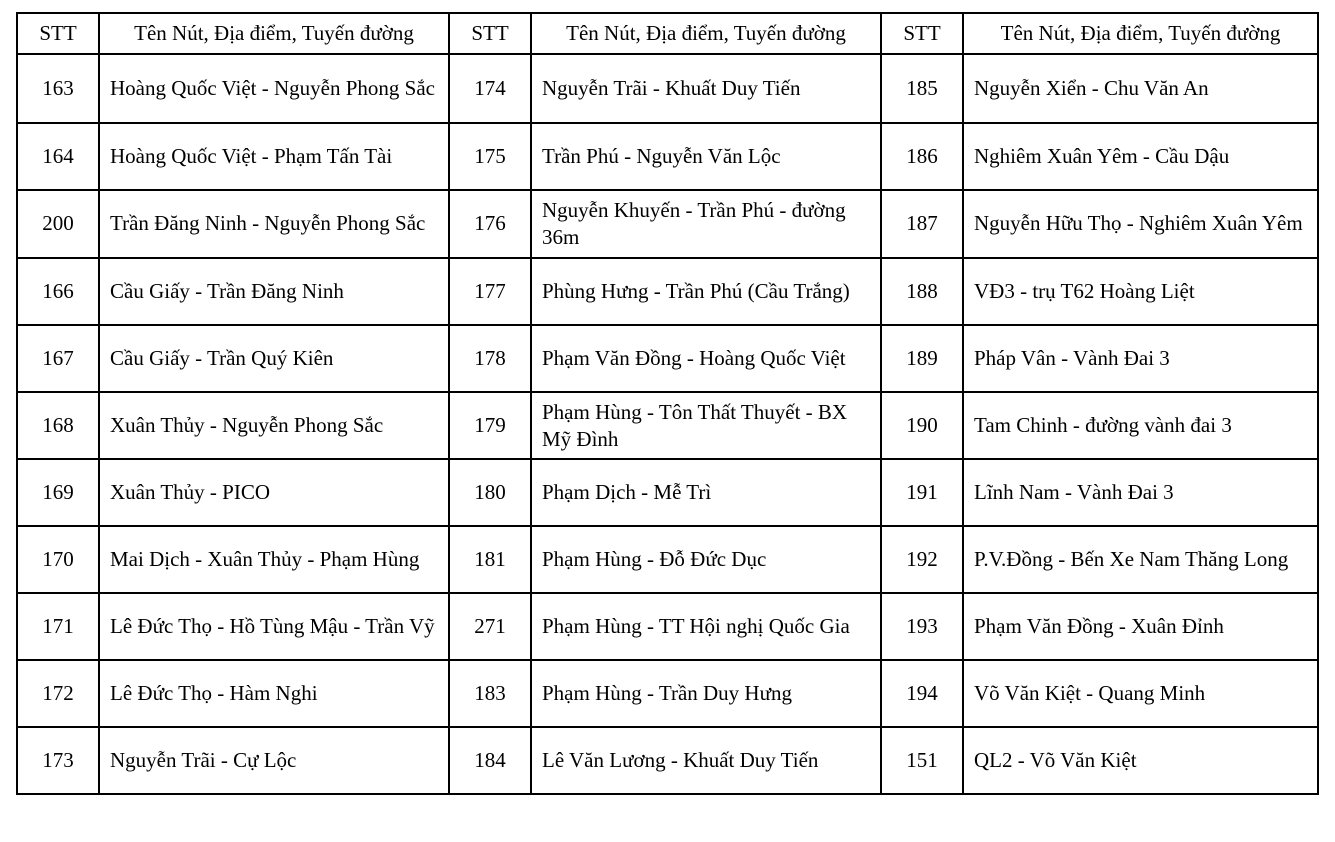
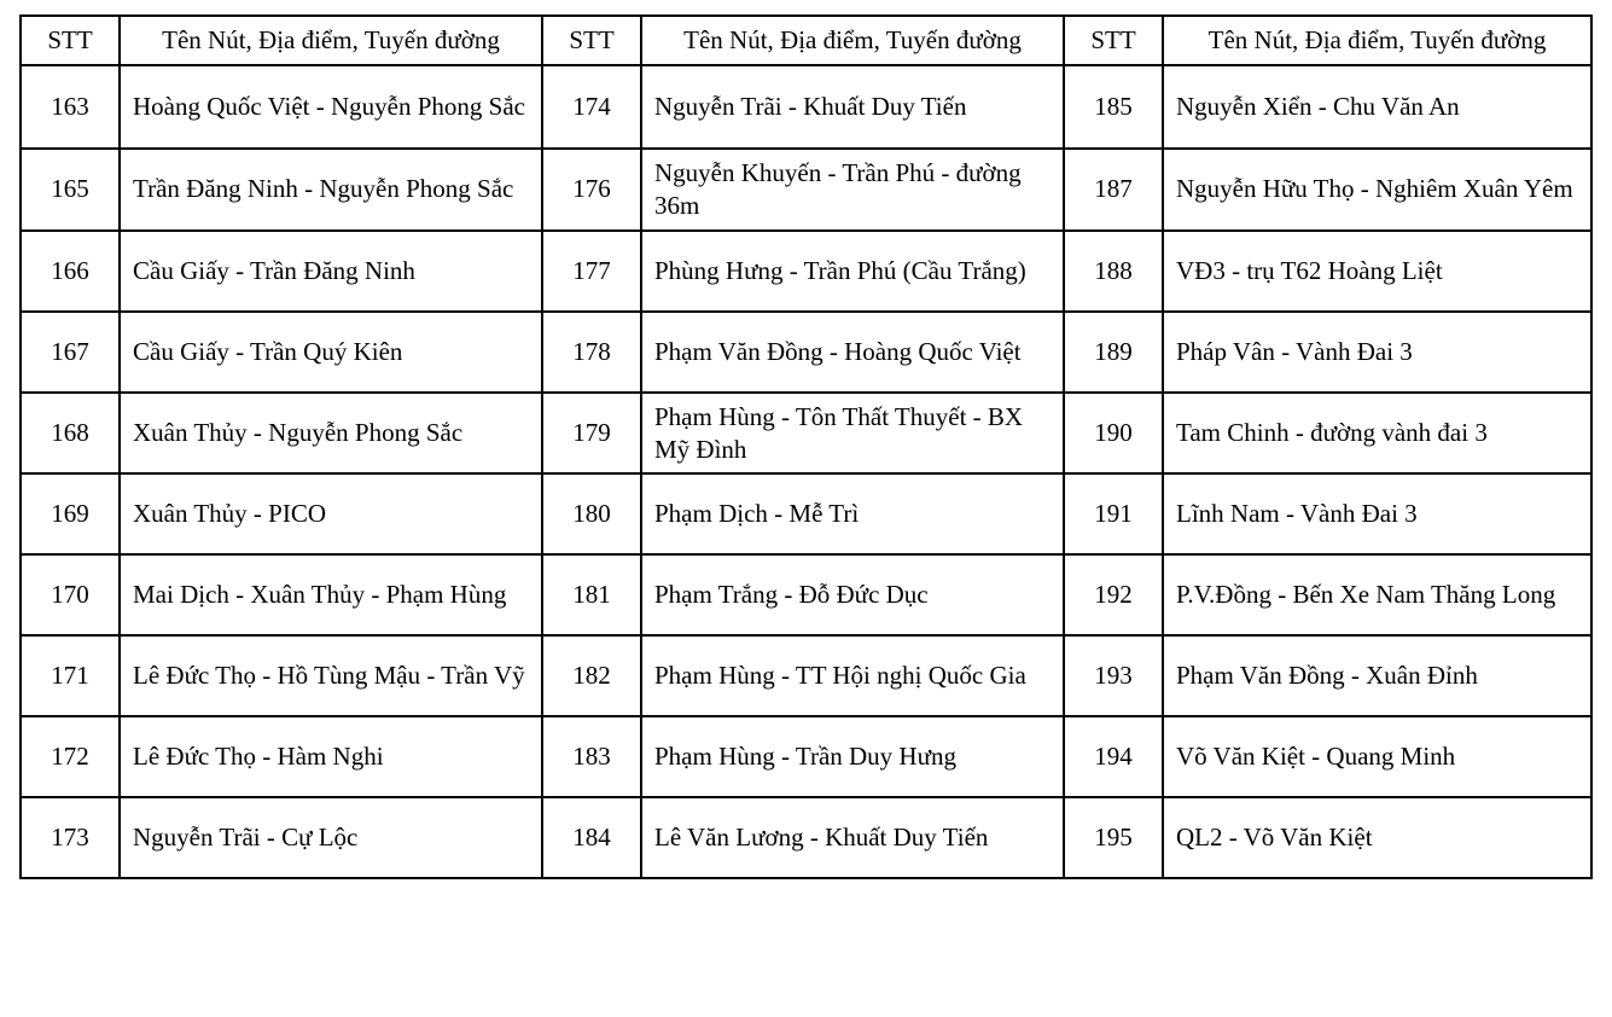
  STT	Tên Nút, Địa điểm, Tuyến đường	STT	Tên Nút, Địa điểm, Tuyến đường	STT	Tên Nút, Địa điểm, Tuyến đường
  163	Hoàng Quốc Việt - Nguyễn Phong Sắc	174	Nguyễn Trãi - Khuất Duy Tiến	185	Nguyễn Xiển - Chu Văn An
- 164	Hoàng Quốc Việt - Phạm Tấn Tài	175	Trần Phú - Nguyễn Văn Lộc	186	Nghiêm Xuân Yêm - Cầu Dậu
- 200	Trần Đăng Ninh - Nguyễn Phong Sắc	176	Nguyễn Khuyến - Trần Phú - đường 36m	187	Nguyễn Hữu Thọ - Nghiêm Xuân Yêm
+ 165	Trần Đăng Ninh - Nguyễn Phong Sắc	176	Nguyễn Khuyến - Trần Phú - đường 36m	187	Nguyễn Hữu Thọ - Nghiêm Xuân Yêm
  166	Cầu Giấy - Trần Đăng Ninh	177	Phùng Hưng - Trần Phú (Cầu Trắng)	188	VĐ3 - trụ T62 Hoàng Liệt
  167	Cầu Giấy - Trần Quý Kiên	178	Phạm Văn Đồng - Hoàng Quốc Việt	189	Pháp Vân - Vành Đai 3
  168	Xuân Thủy - Nguyễn Phong Sắc	179	Phạm Hùng - Tôn Thất Thuyết - BX Mỹ Đình	190	Tam Chinh - đường vành đai 3
  169	Xuân Thủy - PICO	180	Phạm Dịch - Mễ Trì	191	Lĩnh Nam - Vành Đai 3
- 170	Mai Dịch - Xuân Thủy - Phạm Hùng	181	Phạm Hùng - Đỗ Đức Dục	192	P.V.Đồng - Bến Xe Nam Thăng Long
+ 170	Mai Dịch - Xuân Thủy - Phạm Hùng	181	Phạm Trắng - Đỗ Đức Dục	192	P.V.Đồng - Bến Xe Nam Thăng Long
- 171	Lê Đức Thọ - Hồ Tùng Mậu - Trần Vỹ	271	Phạm Hùng - TT Hội nghị Quốc Gia	193	Phạm Văn Đồng - Xuân Đỉnh
+ 171	Lê Đức Thọ - Hồ Tùng Mậu - Trần Vỹ	182	Phạm Hùng - TT Hội nghị Quốc Gia	193	Phạm Văn Đồng - Xuân Đỉnh
  172	Lê Đức Thọ - Hàm Nghi	183	Phạm Hùng - Trần Duy Hưng	194	Võ Văn Kiệt - Quang Minh
- 173	Nguyễn Trãi - Cự Lộc	184	Lê Văn Lương - Khuất Duy Tiến	151	QL2 - Võ Văn Kiệt
+ 173	Nguyễn Trãi - Cự Lộc	184	Lê Văn Lương - Khuất Duy Tiến	195	QL2 - Võ Văn Kiệt
